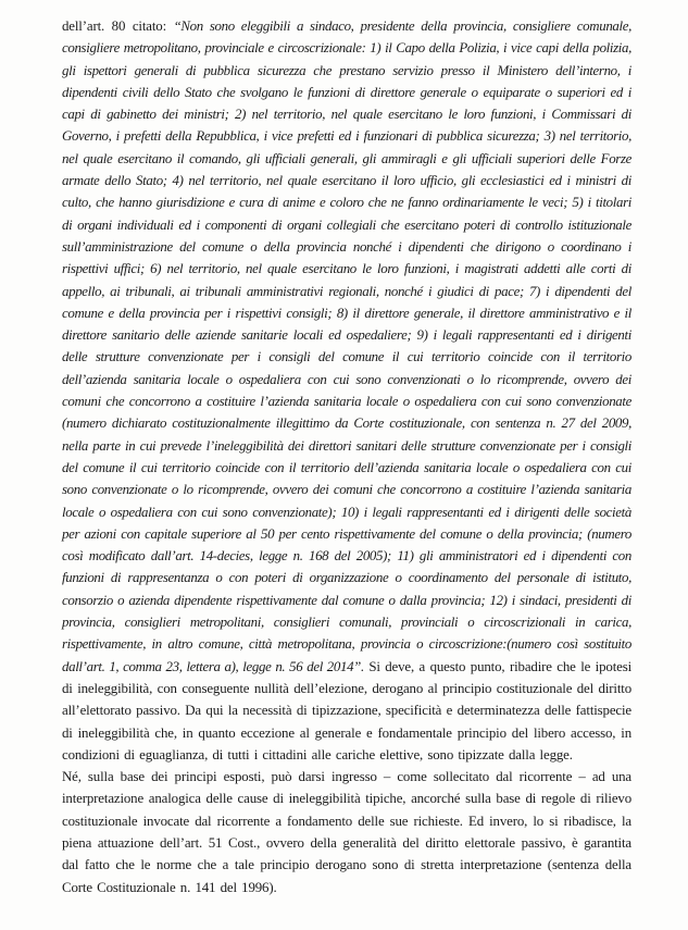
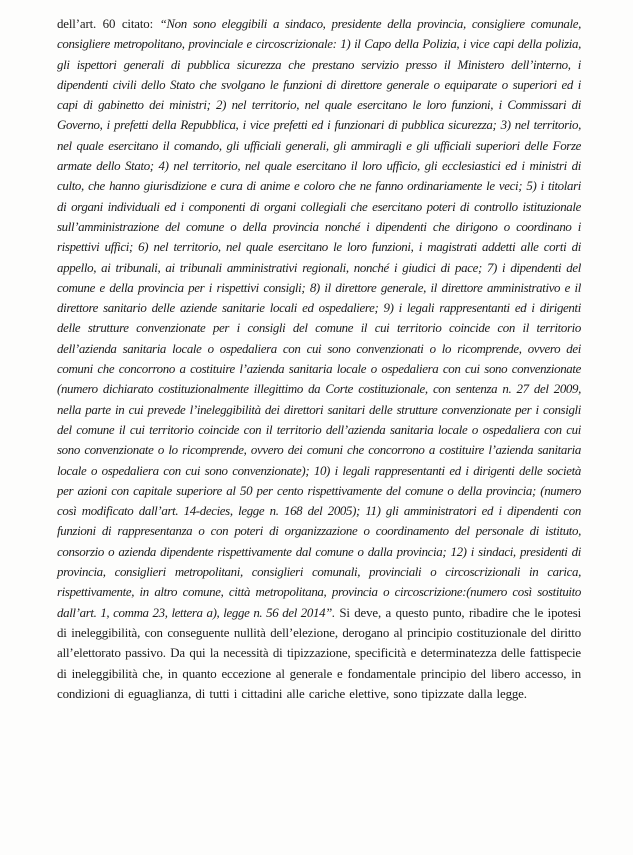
- dell’art. 80 citato: “Non sono eleggibili a sindaco, presidente della provincia, consigliere comunale, consigliere metropolitano, provinciale e circoscrizionale: 1) il Capo della Polizia, i vice capi della polizia, gli ispettori generali di pubblica sicurezza che prestano servizio presso il Ministero dell’interno, i dipendenti civili dello Stato che svolgano le funzioni di direttore generale o equiparate o superiori ed i capi di gabinetto dei ministri; 2) nel territorio, nel quale esercitano le loro funzioni, i Commissari di Governo, i prefetti della Repubblica, i vice prefetti ed i funzionari di pubblica sicurezza; 3) nel territorio, nel quale esercitano il comando, gli ufficiali generali, gli ammiragli e gli ufficiali superiori delle Forze armate dello Stato; 4) nel territorio, nel quale esercitano il loro ufficio, gli ecclesiastici ed i ministri di culto, che hanno giurisdizione e cura di anime e coloro che ne fanno ordinariamente le veci; 5) i titolari di organi individuali ed i componenti di organi collegiali che esercitano poteri di controllo istituzionale sull’amministrazione del comune o della provincia nonché i dipendenti che dirigono o coordinano i rispettivi uffici; 6) nel territorio, nel quale esercitano le loro funzioni, i magistrati addetti alle corti di appello, ai tribunali, ai tribunali amministrativi regionali, nonché i giudici di pace; 7) i dipendenti del comune e della provincia per i rispettivi consigli; 8) il direttore generale, il direttore amministrativo e il direttore sanitario delle aziende sanitarie locali ed ospedaliere; 9) i legali rappresentanti ed i dirigenti delle strutture convenzionate per i consigli del comune il cui territorio coincide con il territorio dell’azienda sanitaria locale o ospedaliera con cui sono convenzionati o lo ricomprende, ovvero dei comuni che concorrono a costituire l’azienda sanitaria locale o ospedaliera con cui sono convenzionate (numero dichiarato costituzionalmente illegittimo da Corte costituzionale, con sentenza n. 27 del 2009, nella parte in cui prevede l’ineleggibilità dei direttori sanitari delle strutture convenzionate per i consigli del comune il cui territorio coincide con il territorio dell’azienda sanitaria locale o ospedaliera con cui sono convenzionate o lo ricomprende, ovvero dei comuni che concorrono a costituire l’azienda sanitaria locale o ospedaliera con cui sono convenzionate); 10) i legali rappresentanti ed i dirigenti delle società per azioni con capitale superiore al 50 per cento rispettivamente del comune o della provincia; (numero così modificato dall’art. 14-decies, legge n. 168 del 2005); 11) gli amministratori ed i dipendenti con funzioni di rappresentanza o con poteri di organizzazione o coordinamento del personale di istituto, consorzio o azienda dipendente rispettivamente dal comune o dalla provincia; 12) i sindaci, presidenti di provincia, consiglieri metropolitani, consiglieri comunali, provinciali o circoscrizionali in carica, rispettivamente, in altro comune, città metropolitana, provincia o circoscrizione:(numero così sostituito dall’art. 1, comma 23, lettera a), legge n. 56 del 2014”. Si deve, a questo punto, ribadire che le ipotesi di ineleggibilità, con conseguente nullità dell’elezione, derogano al principio costituzionale del diritto all’elettorato passivo. Da qui la necessità di tipizzazione, specificità e determinatezza delle fattispecie di ineleggibilità che, in quanto eccezione al generale e fondamentale principio del libero accesso, in condizioni di eguaglianza, di tutti i cittadini alle cariche elettive, sono tipizzate dalla legge.
+ dell’art. 60 citato: “Non sono eleggibili a sindaco, presidente della provincia, consigliere comunale, consigliere metropolitano, provinciale e circoscrizionale: 1) il Capo della Polizia, i vice capi della polizia, gli ispettori generali di pubblica sicurezza che prestano servizio presso il Ministero dell’interno, i dipendenti civili dello Stato che svolgano le funzioni di direttore generale o equiparate o superiori ed i capi di gabinetto dei ministri; 2) nel territorio, nel quale esercitano le loro funzioni, i Commissari di Governo, i prefetti della Repubblica, i vice prefetti ed i funzionari di pubblica sicurezza; 3) nel territorio, nel quale esercitano il comando, gli ufficiali generali, gli ammiragli e gli ufficiali superiori delle Forze armate dello Stato; 4) nel territorio, nel quale esercitano il loro ufficio, gli ecclesiastici ed i ministri di culto, che hanno giurisdizione e cura di anime e coloro che ne fanno ordinariamente le veci; 5) i titolari di organi individuali ed i componenti di organi collegiali che esercitano poteri di controllo istituzionale sull’amministrazione del comune o della provincia nonché i dipendenti che dirigono o coordinano i rispettivi uffici; 6) nel territorio, nel quale esercitano le loro funzioni, i magistrati addetti alle corti di appello, ai tribunali, ai tribunali amministrativi regionali, nonché i giudici di pace; 7) i dipendenti del comune e della provincia per i rispettivi consigli; 8) il direttore generale, il direttore amministrativo e il direttore sanitario delle aziende sanitarie locali ed ospedaliere; 9) i legali rappresentanti ed i dirigenti delle strutture convenzionate per i consigli del comune il cui territorio coincide con il territorio dell’azienda sanitaria locale o ospedaliera con cui sono convenzionati o lo ricomprende, ovvero dei comuni che concorrono a costituire l’azienda sanitaria locale o ospedaliera con cui sono convenzionate (numero dichiarato costituzionalmente illegittimo da Corte costituzionale, con sentenza n. 27 del 2009, nella parte in cui prevede l’ineleggibilità dei direttori sanitari delle strutture convenzionate per i consigli del comune il cui territorio coincide con il territorio dell’azienda sanitaria locale o ospedaliera con cui sono convenzionate o lo ricomprende, ovvero dei comuni che concorrono a costituire l’azienda sanitaria locale o ospedaliera con cui sono convenzionate); 10) i legali rappresentanti ed i dirigenti delle società per azioni con capitale superiore al 50 per cento rispettivamente del comune o della provincia; (numero così modificato dall’art. 14-decies, legge n. 168 del 2005); 11) gli amministratori ed i dipendenti con funzioni di rappresentanza o con poteri di organizzazione o coordinamento del personale di istituto, consorzio o azienda dipendente rispettivamente dal comune o dalla provincia; 12) i sindaci, presidenti di provincia, consiglieri metropolitani, consiglieri comunali, provinciali o circoscrizionali in carica, rispettivamente, in altro comune, città metropolitana, provincia o circoscrizione:(numero così sostituito dall’art. 1, comma 23, lettera a), legge n. 56 del 2014”. Si deve, a questo punto, ribadire che le ipotesi di ineleggibilità, con conseguente nullità dell’elezione, derogano al principio costituzionale del diritto all’elettorato passivo. Da qui la necessità di tipizzazione, specificità e determinatezza delle fattispecie di ineleggibilità che, in quanto eccezione al generale e fondamentale principio del libero accesso, in condizioni di eguaglianza, di tutti i cittadini alle cariche elettive, sono tipizzate dalla legge.
- Né, sulla base dei principi esposti, può darsi ingresso – come sollecitato dal ricorrente – ad una interpretazione analogica delle cause di ineleggibilità tipiche, ancorché sulla base di regole di rilievo costituzionale invocate dal ricorrente a fondamento delle sue richieste. Ed invero, lo si ribadisce, la piena attuazione dell’art. 51 Cost., ovvero della generalità del diritto elettorale passivo, è garantita dal fatto che le norme che a tale principio derogano sono di stretta interpretazione (sentenza della Corte Costituzionale n. 141 del 1996).
